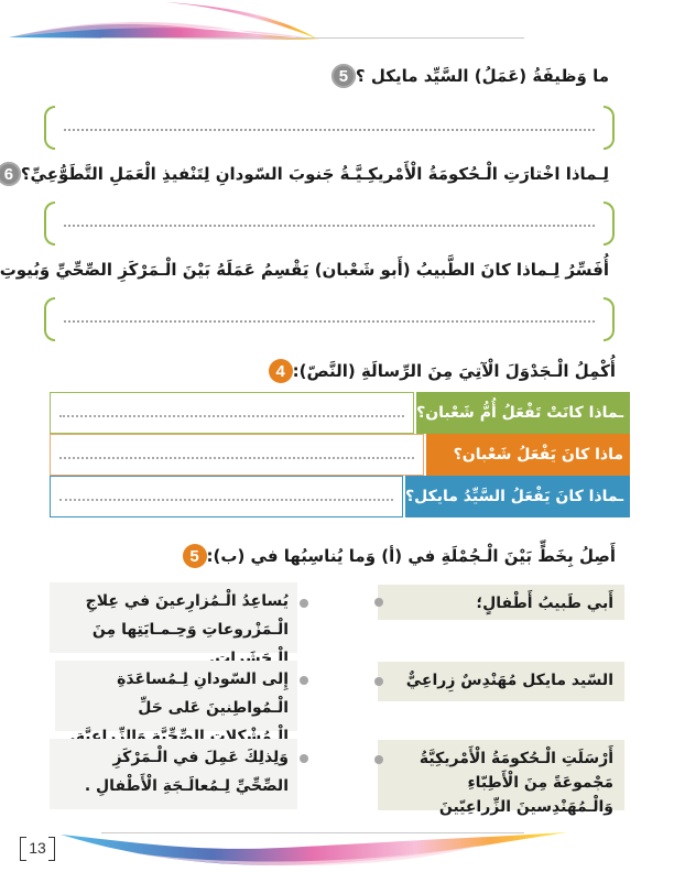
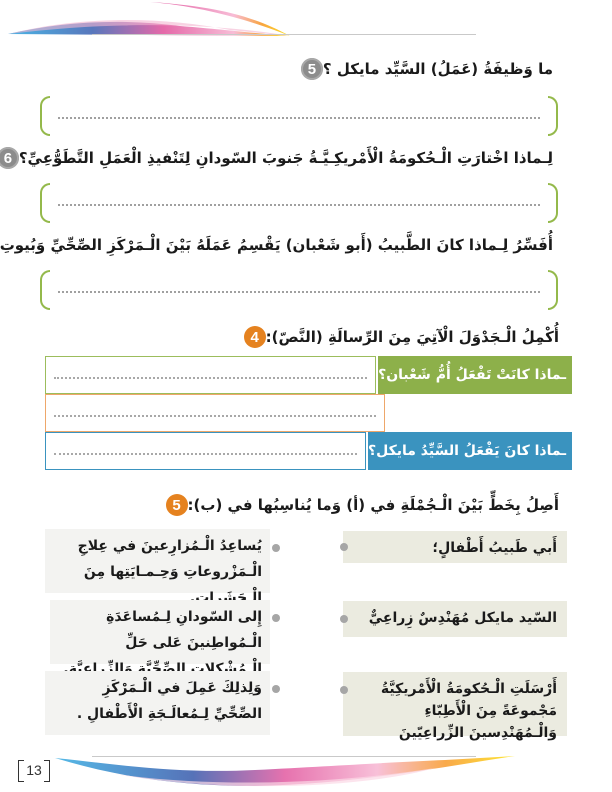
  5
  ما وَظيفَةُ (عَمَلُ) السَّيِّد مايكل ؟
  6
  لِـماذا اخْتارَتِ الْـحُكومَةُ الْأَمْريكِـيَّـةُ جَنوبَ السّودانِ لِتَنْفيذِ الْعَمَلِ التَّطَوُّعِيِّ؟
  أُفَسِّرُ لِـماذا كانَ الطَّبيبُ (أَبو شَعْبان) يَقْسِمُ عَمَلَهُ بَيْنَ الْـمَرْكَزِ الصِّحِّيِّ وَبُيوتِ
  4
  أُكْمِلُ الْـجَدْوَلَ الْآتِيَ مِنَ الرِّسالَةِ (النَّصّ):
  ـماذا كانَتْ تَفْعَلُ أُمُّ شَعْبان؟
- ماذا كانَ يَفْعَلُ شَعْبان؟
  ـماذا كانَ يَفْعَلُ السَّيِّدُ مايكل؟
  5
  أَصِلُ بِخَطٍّ بَيْنَ الْـجُمْلَةِ في (أ) وَما يُناسِبُها في (ب):
  أَبي طَبيبُ أَطْفالٍ؛
  السّيد مايكل مُهَنْدِسٌ زِراعِيٌّ
  أَرْسَلَتِ الْـحُكومَةُ الْأَمْريكِيَّةُ مَجْموعَةً مِنَ الْأَطِبّاءِ وَالْـمُهَنْدِسينَ الزِّراعِيّينَ
  يُساعِدُ الْـمُزارِعينَ في عِلاجِ الْـمَزْروعاتِ وَحِـمـايَتِها مِنَ الْحَشَراتِ.
  إِلى السّودانِ لِـمُساعَدَةِ الْـمُواطِنينَ عَلى حَلِّ الْمُشْكِلاتِ الصِّحِّيَّةِ وَالزِّراعِيَّةِ.
  وَلِذلِكَ عَمِلَ في الْـمَرْكَزِ الصِّحِّيِّ لِـمُعالَـجَةِ الْأَطْفالِ .
  13
